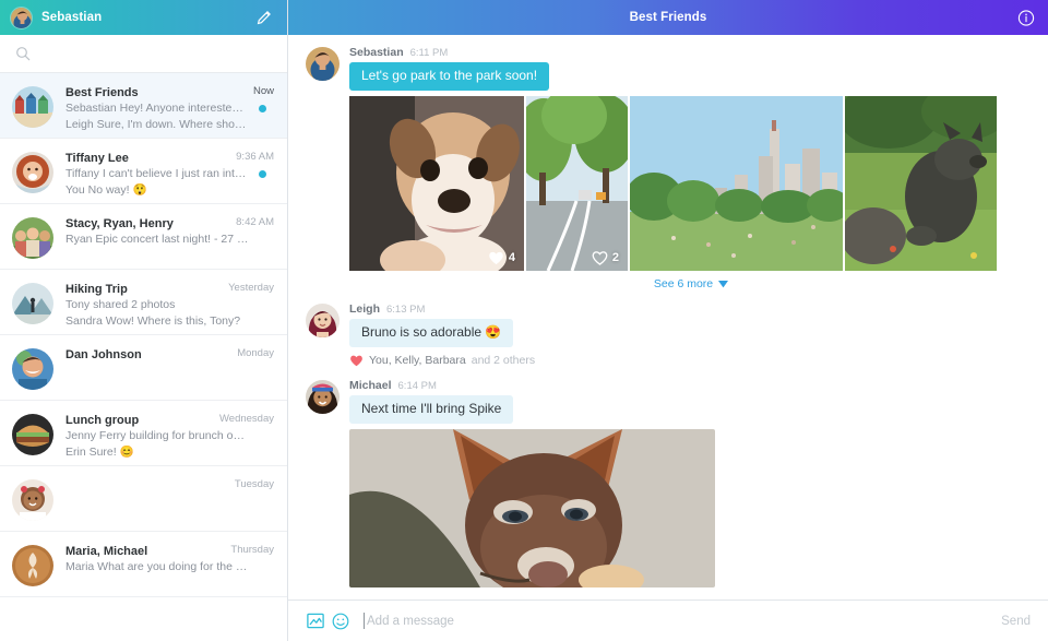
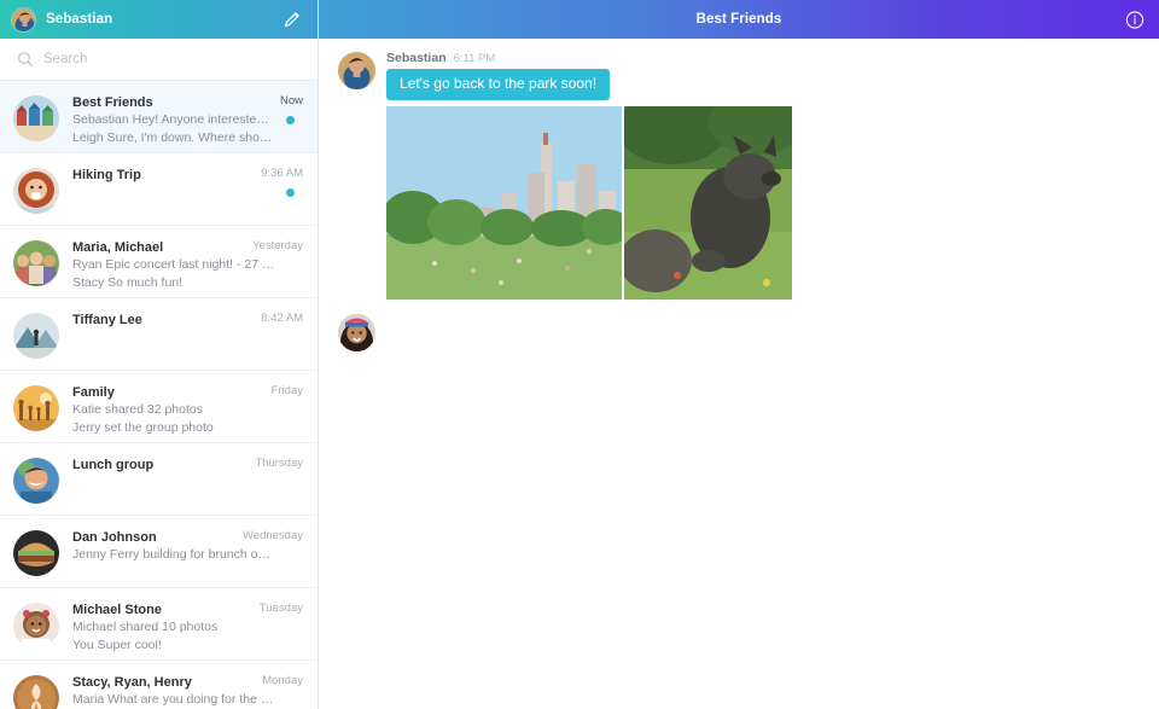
  Sebastian
+ Search
  Best Friends
  Sebastian Hey! Anyone interested in
  Leigh Sure, I'm down. Where should
  Now
- Tiffany Lee
+ Hiking Trip
- Tiffany I can't believe I just ran into…
- You No way! 😲
  9:36 AM
- Stacy, Ryan, Henry
+ Maria, Michael
  Ryan Epic concert last night! - 27 ph
+ Stacy So much fun!
- 8:42 AM
+ Yesterday
- Hiking Trip
+ Tiffany Lee
- Tony shared 2 photos
- Sandra Wow! Where is this, Tony?
- Yesterday
+ 8:42 AM
+ Family
+ Katie shared 32 photos
+ Jerry set the group photo
+ Friday
- Dan Johnson
+ Lunch group
- Monday
+ Thursday
- Lunch group
+ Dan Johnson
  Jenny Ferry building for brunch on S
- Erin Sure! 😊
  Wednesday
+ Michael Stone
+ Michael shared 10 photos
+ You Super cool!
  Tuesday
- Maria, Michael
+ Stacy, Ryan, Henry
  Maria What are you doing for the br
- Thursday
+ Monday
  Best Friends
  Sebastian
  6:11 PM
- Let's go park to the park soon!
+ Let's go back to the park soon!
- 4
- 2
- See 6 more
- Leigh
- 6:13 PM
- Bruno is so adorable 😍
- You, Kelly, Barbara
- and 2 others
- Michael
- 6:14 PM
- Next time I'll bring Spike
- Add a message
- Send
